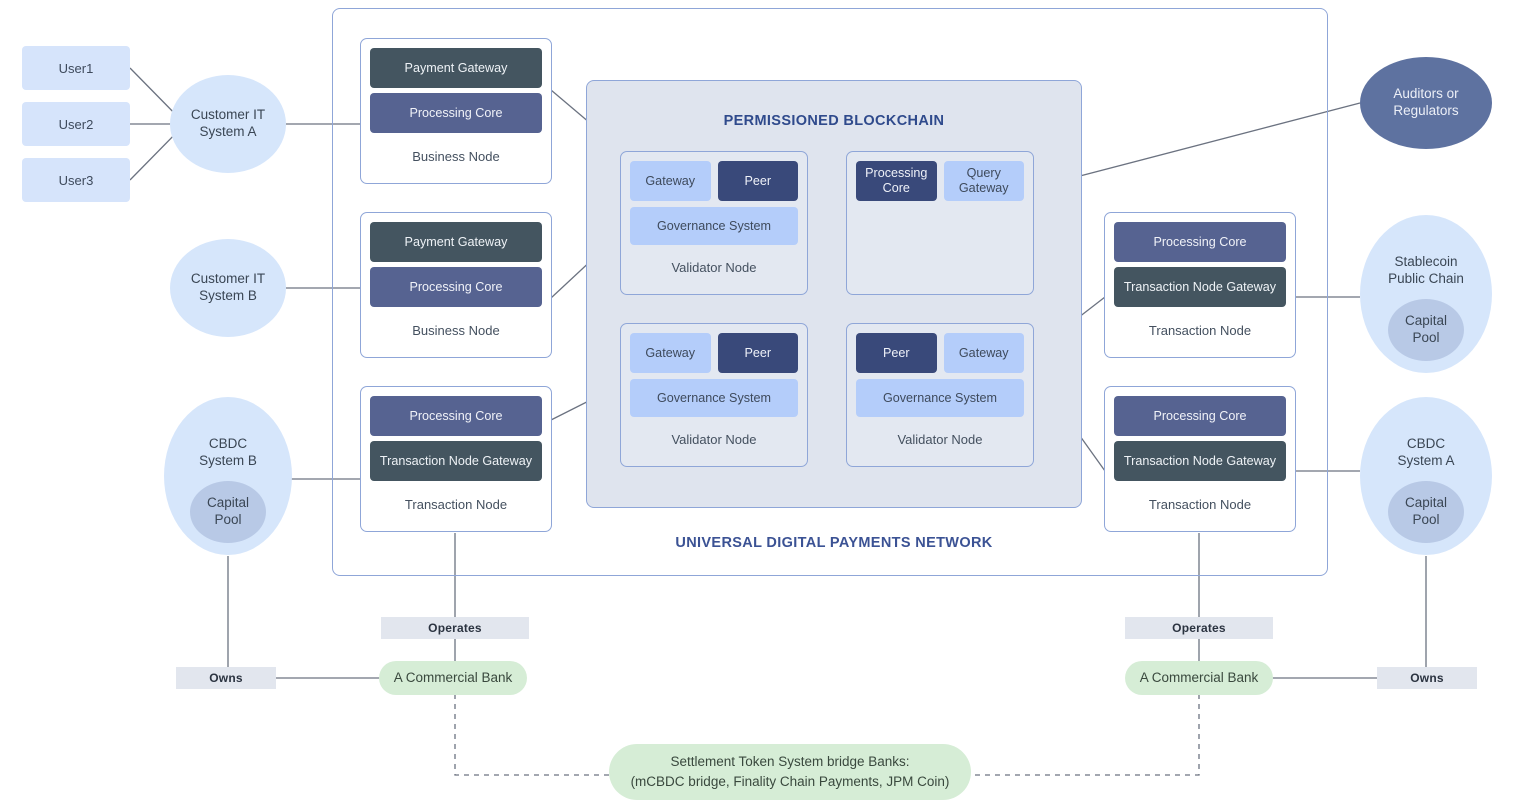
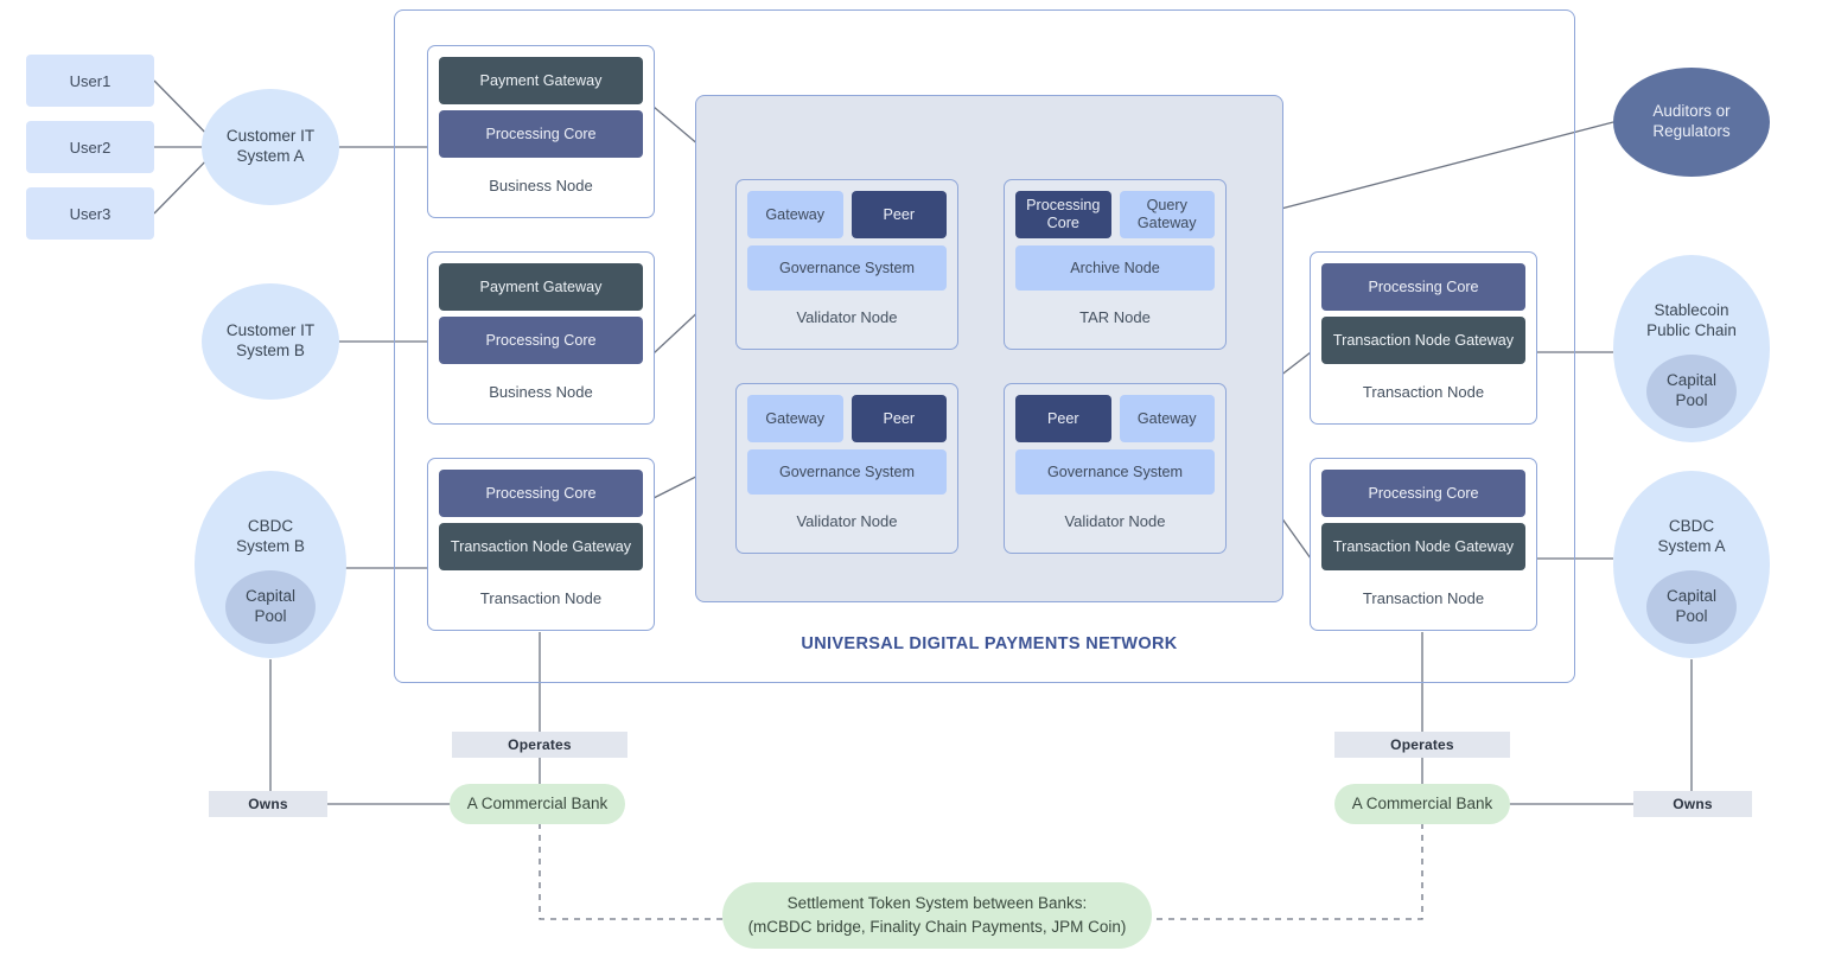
  UNIVERSAL DIGITAL PAYMENTS NETWORK
- PERMISSIONED BLOCKCHAIN
  User1
  User2
  User3
  Customer IT
  System A
  Customer IT
  System B
  CBDC
  System B
  Capital
  Pool
  Payment Gateway
  Processing Core
  Business Node
  Payment Gateway
  Processing Core
  Business Node
  Processing Core
  Transaction Node Gateway
  Transaction Node
  Gateway
  Peer
  Governance System
  Validator Node
  Processing Core
  Query Gateway
+ Archive Node
+ TAR Node
  Gateway
  Peer
  Governance System
  Validator Node
  Peer
  Gateway
  Governance System
  Validator Node
  Processing Core
  Transaction Node Gateway
  Transaction Node
  Processing Core
  Transaction Node Gateway
  Transaction Node
  Auditors or
  Regulators
  Stablecoin
  Public Chain
  Capital
  Pool
  CBDC
  System A
  Capital
  Pool
  Operates
  Operates
  Owns
  Owns
  A Commercial Bank
  A Commercial Bank
- Settlement Token System bridge Banks:
+ Settlement Token System between Banks:
  (mCBDC bridge, Finality Chain Payments, JPM Coin)
